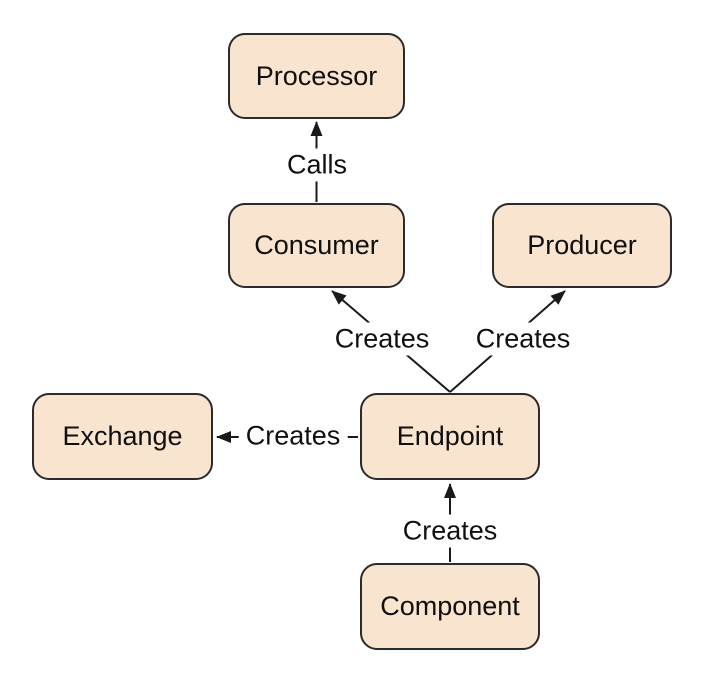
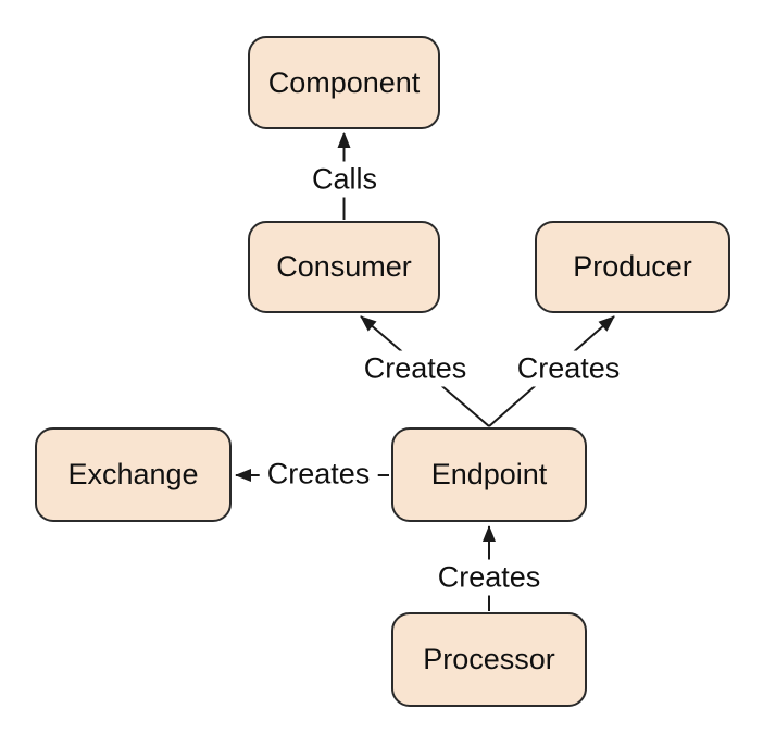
- Processor
+ Component
  Consumer
  Producer
  Exchange
  Endpoint
- Component
+ Processor
  Calls
  Creates
  Creates
  Creates
  Creates
